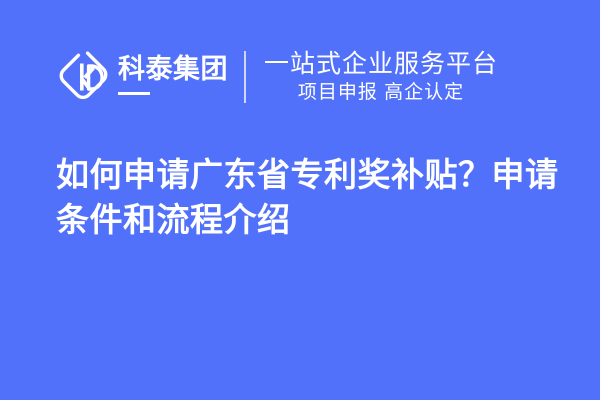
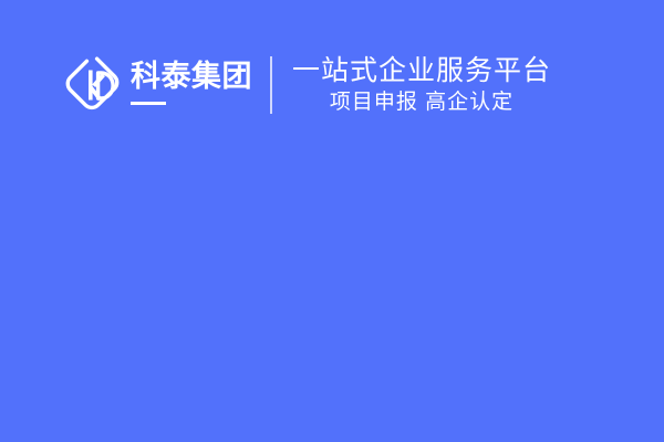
  科泰集团
  一站式企业服务平台
  项目申报 高企认定
- 如何申请广东省专利奖补贴？申请
- 条件和流程介绍
